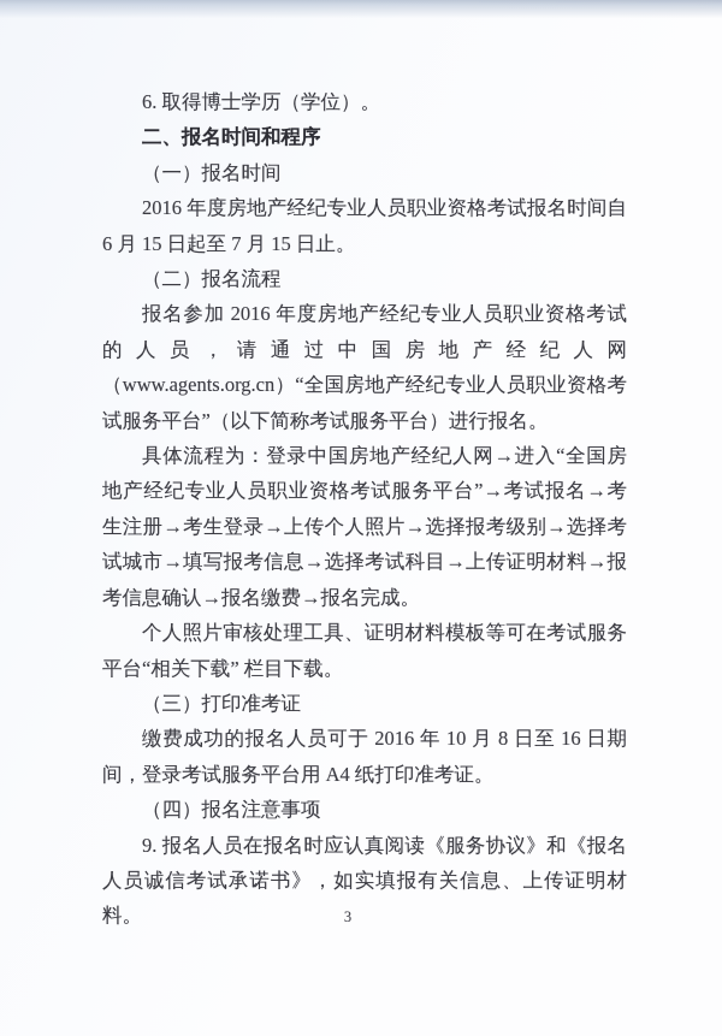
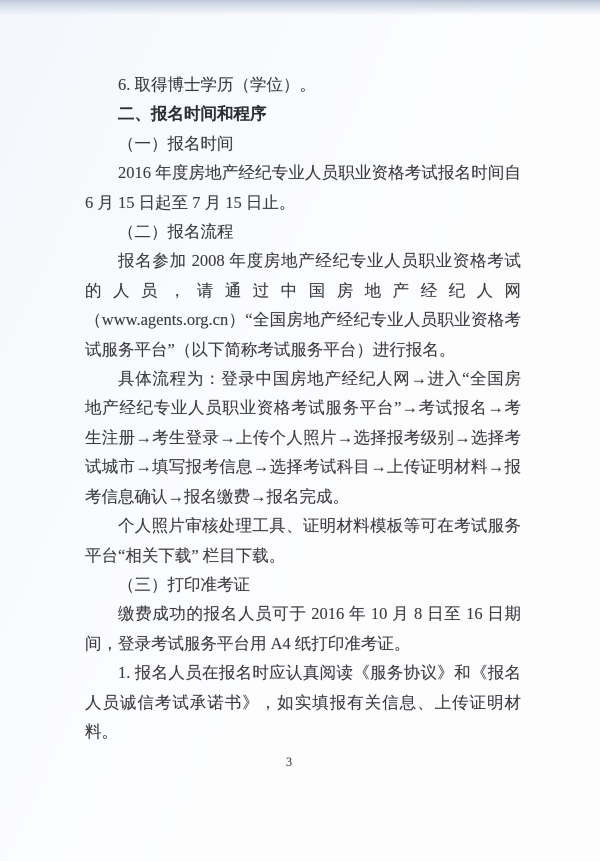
  6. 取得博士学历（学位）。
  二、报名时间和程序
  （一）报名时间
  2016 年度房地产经纪专业人员职业资格考试报名时间自 6 月 15 日起至 7 月 15 日止。
  （二）报名流程
- 报名参加 2016 年度房地产经纪专业人员职业资格考试的人员，请通过中国房地产经纪人网（www.agents.org.cn）“全国房地产经纪专业人员职业资格考试服务平台”（以下简称考试服务平台）进行报名。
+ 报名参加 2008 年度房地产经纪专业人员职业资格考试的人员，请通过中国房地产经纪人网（www.agents.org.cn）“全国房地产经纪专业人员职业资格考试服务平台”（以下简称考试服务平台）进行报名。
  具体流程为：登录中国房地产经纪人网→进入“全国房地产经纪专业人员职业资格考试服务平台”→考试报名→考生注册→考生登录→上传个人照片→选择报考级别→选择考试城市→填写报考信息→选择考试科目→上传证明材料→报考信息确认→报名缴费→报名完成。
  个人照片审核处理工具、证明材料模板等可在考试服务平台“相关下载” 栏目下载。
  （三）打印准考证
  缴费成功的报名人员可于 2016 年 10 月 8 日至 16 日期间，登录考试服务平台用 A4 纸打印准考证。
- （四）报名注意事项
- 9. 报名人员在报名时应认真阅读《服务协议》和《报名人员诚信考试承诺书》，如实填报有关信息、上传证明材料。
+ 1. 报名人员在报名时应认真阅读《服务协议》和《报名人员诚信考试承诺书》，如实填报有关信息、上传证明材料。
  3
